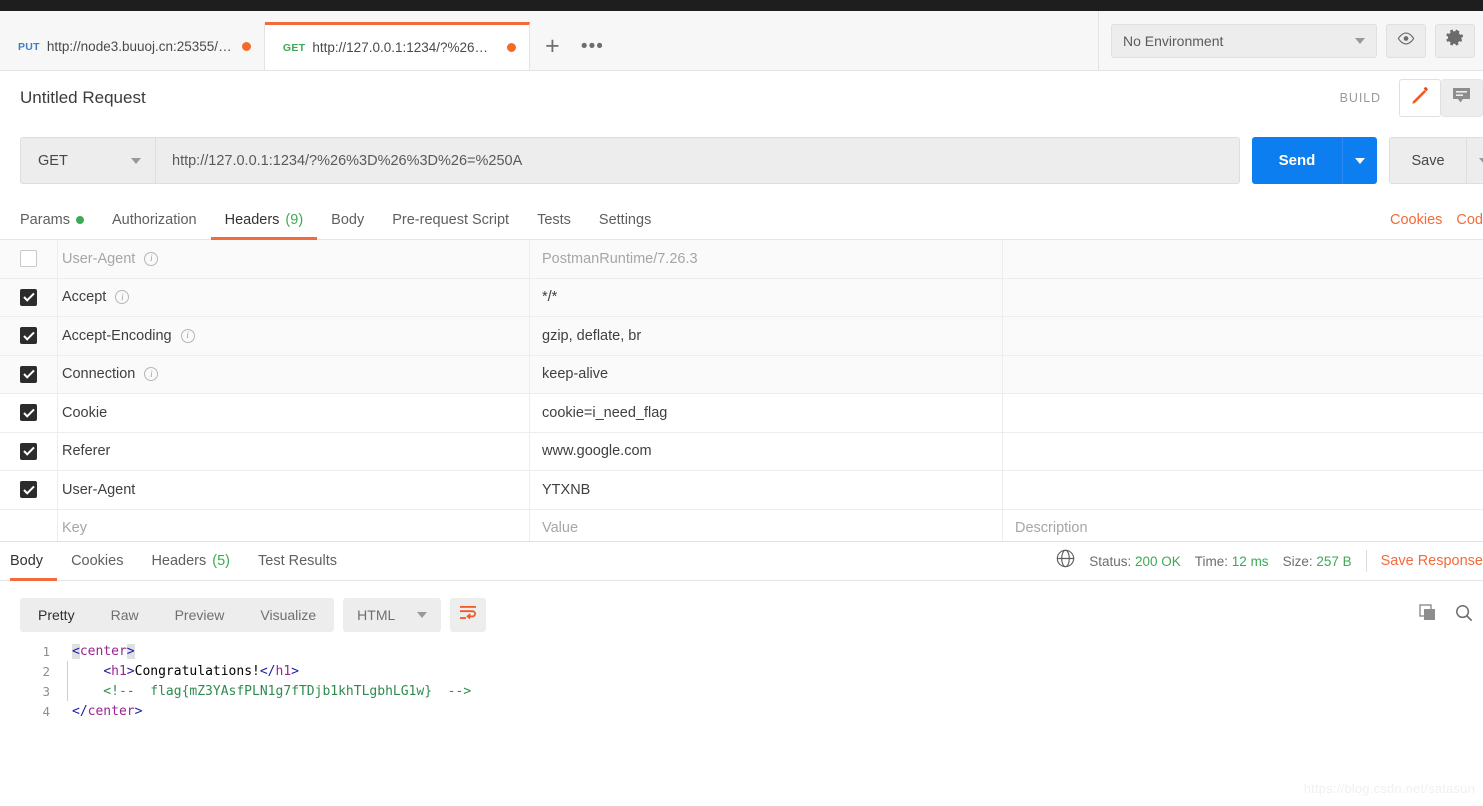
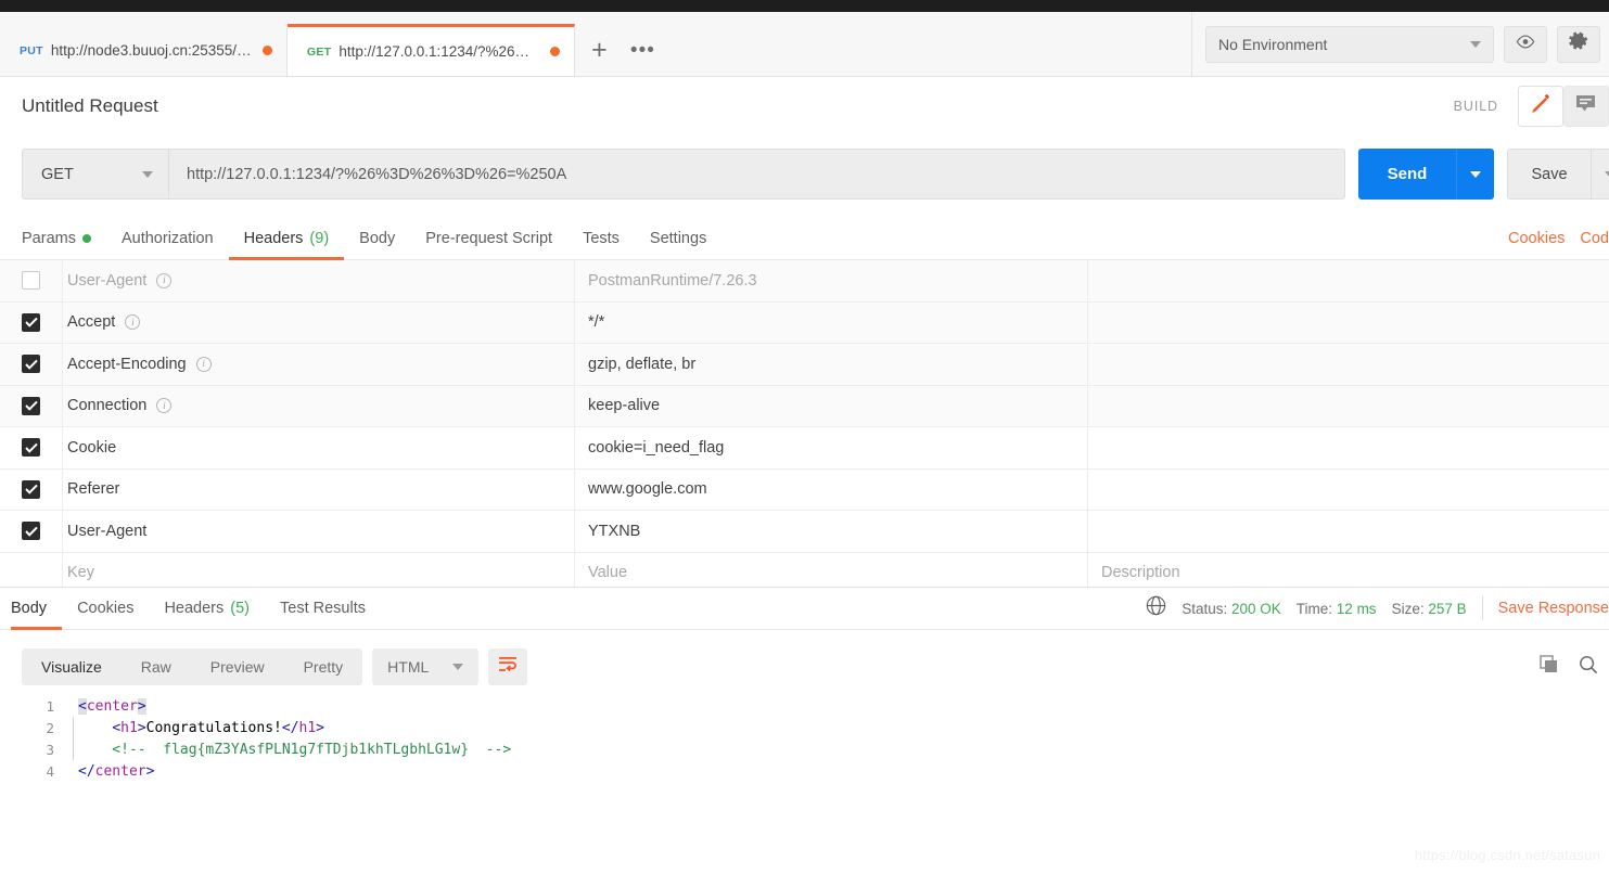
  PUT
  http://node3.buuoj.cn:25355/h..
  GET
  http://127.0.0.1:1234/?%26%3
  +
  •••
  No Environment
  Untitled Request
  BUILD
  GET
  http://127.0.0.1:1234/?%26%3D%26%3D%26=%250A
  Send
  Save
  Params
  Authorization
  Headers
  (9)
  Body
  Pre-request Script
  Tests
  Settings
  Cookies
  Cod
  User-Agent
  i
  PostmanRuntime/7.26.3
  Accept
  i
  */*
  Accept-Encoding
  i
  gzip, deflate, br
  Connection
  i
  keep-alive
  Cookie
  cookie=i_need_flag
  Referer
  www.google.com
  User-Agent
  YTXNB
  Key
  Value
  Description
  Body
  Cookies
  Headers
  (5)
  Test Results
  Status: 200 OK
  Time: 12 ms
  Size: 257 B
  Save Response
- Pretty
+ Visualize
  Raw
  Preview
- Visualize
+ Pretty
  HTML
  1
  <center>
  2
  <h1>Congratulations!</h1>
  3
  <!-- flag{mZ3YAsfPLN1g7fTDjb1khTLgbhLG1w} -->
  4
  </center>
